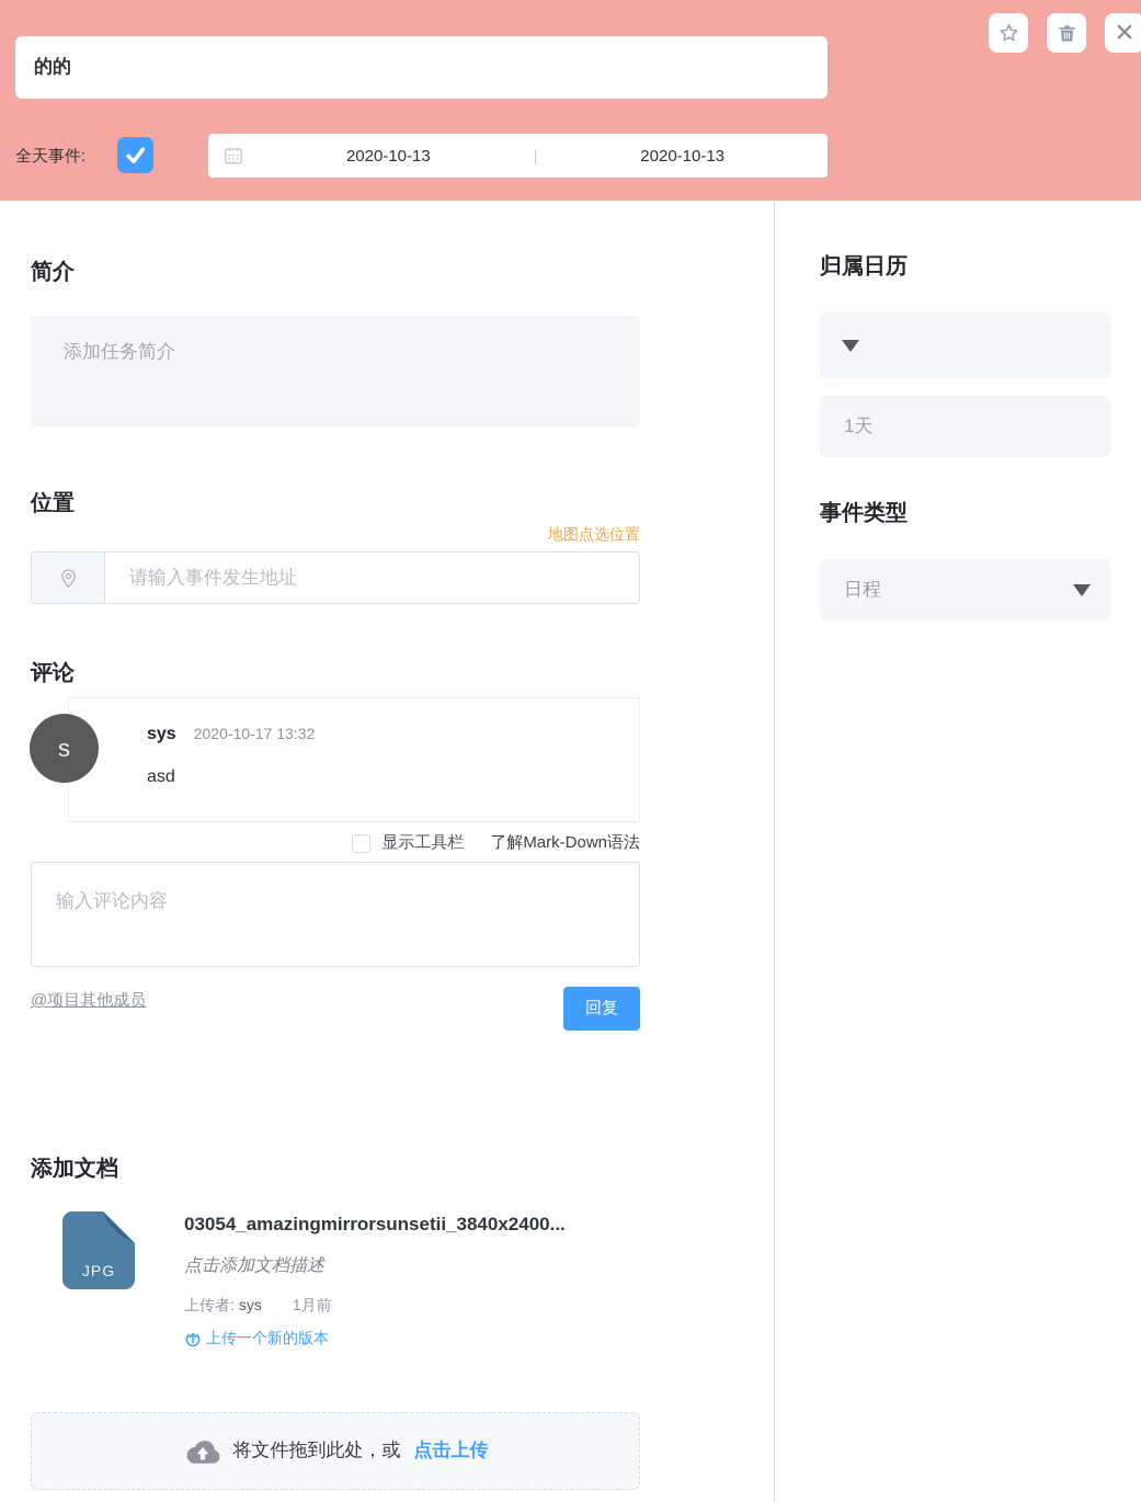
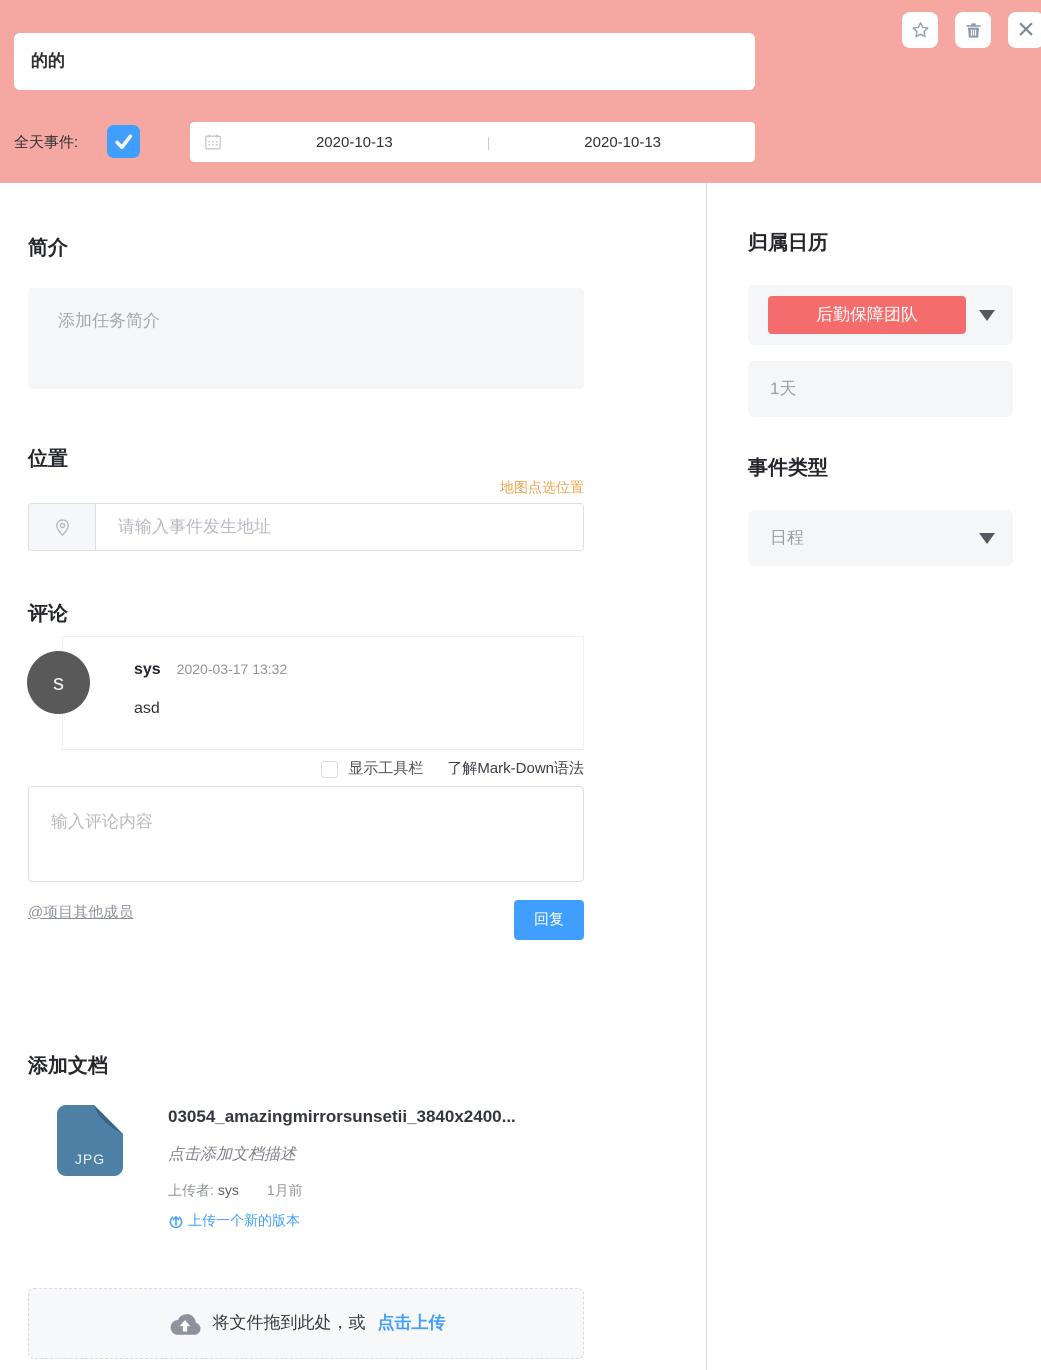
  的的
  ×
  全天事件:
  2020-10-13
  |
  2020-10-13
  简介
  添加任务简介
  位置
  地图点选位置
  请输入事件发生地址
  评论
  s
  sys
- 2020-10-17 13:32
+ 2020-03-17 13:32
  asd
  显示工具栏
  了解Mark-Down语法
  输入评论内容
  @项目其他成员
  回复
  添加文档
  JPG
  03054_amazingmirrorsunsetii_3840x2400...
  点击添加文档描述
  上传者: sys 1月前
  上传一个新的版本
  将文件拖到此处，或
  点击上传
  归属日历
+ 后勤保障团队
  1天
  事件类型
  日程
